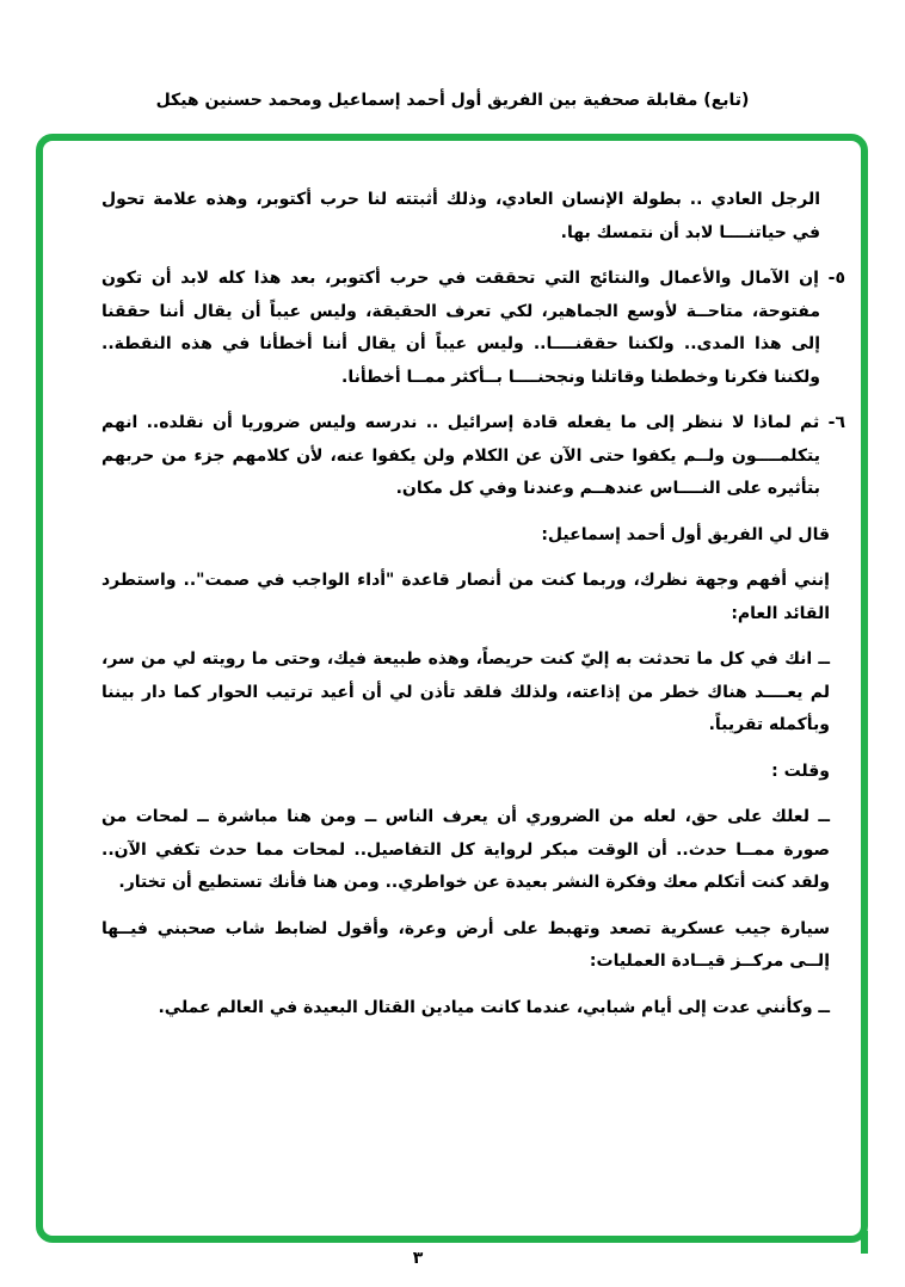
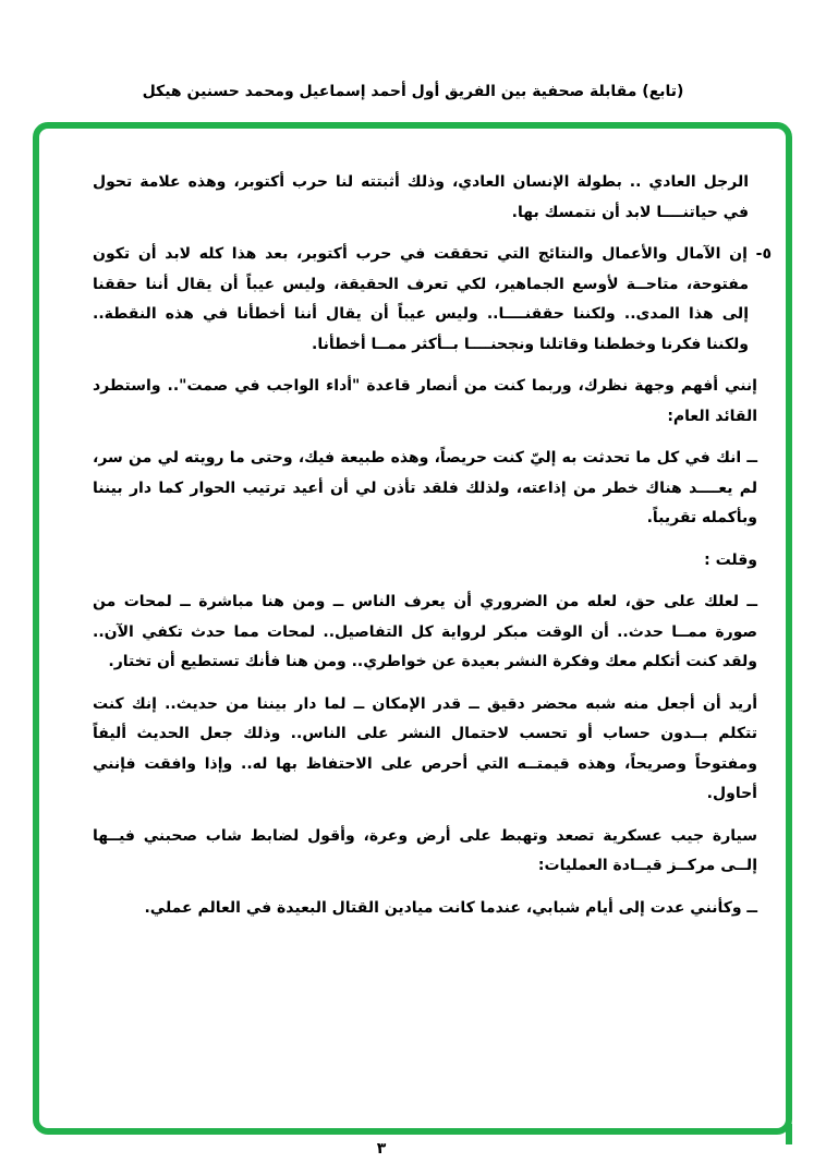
  (تابع) مقابلة صحفية بين الفريق أول أحمد إسماعيل ومحمد حسنين هيكل
  الرجل العادي .. بطولة الإنسان العادي، وذلك أثبتته لنا حرب أكتوبر، وهذه علامة تحول في حياتنــــا لابد أن نتمسك بها.
  ٥- إن الآمال والأعمال والنتائج التي تحققت في حرب أكتوبر، بعد هذا كله لابد أن تكون مفتوحة، متاحــة لأوسع الجماهير، لكي تعرف الحقيقة، وليس عيباً أن يقال أننا حققنا إلى هذا المدى.. ولكننا حققنــــا.. وليس عيباً أن يقال أننا أخطأنا في هذه النقطة.. ولكننا فكرنا وخططنا وقاتلنا ونجحنــــا بــأكثر ممــا أخطأنا.
- ٦- ثم لماذا لا ننظر إلى ما يفعله قادة إسرائيل .. ندرسه وليس ضروريا أن نقلده.. انهم يتكلمــــون ولــم يكفوا حتى الآن عن الكلام ولن يكفوا عنه، لأن كلامهم جزء من حربهم بتأثيره على النــــاس عندهــم وعندنا وفي كل مكان.
- قال لي الفريق أول أحمد إسماعيل:
  إنني أفهم وجهة نظرك، وربما كنت من أنصار قاعدة "أداء الواجب في صمت".. واستطرد القائد العام:
  ــ انك في كل ما تحدثت به إليّ كنت حريصاً، وهذه طبيعة فيك، وحتى ما رويته لي من سر، لم يعــــد هناك خطر من إذاعته، ولذلك فلقد تأذن لي أن أعيد ترتيب الحوار كما دار بيننا وبأكمله تقريباً.
  وقلت :
  ــ لعلك على حق، لعله من الضروري أن يعرف الناس ــ ومن هنا مباشرة ــ لمحات من صورة ممــا حدث.. أن الوقت مبكر لرواية كل التفاصيل.. لمحات مما حدث تكفي الآن.. ولقد كنت أتكلم معك وفكرة النشر بعيدة عن خواطري.. ومن هنا فأنك تستطيع أن تختار.
+ أريد أن أجعل منه شبه محضر دقيق ــ قدر الإمكان ــ لما دار بيننا من حديث.. إنك كنت تتكلم بــدون حساب أو تحسب لاحتمال النشر على الناس.. وذلك جعل الحديث أليفاً ومفتوحاً وصريحاً، وهذه قيمتــه التي أحرص على الاحتفاظ بها له.. وإذا وافقت فإنني أحاول.
  سيارة جيب عسكرية تصعد وتهبط على أرض وعرة، وأقول لضابط شاب صحبني فيــها إلــى مركــز قيــادة العمليات:
  ــ وكأنني عدت إلى أيام شبابي، عندما كانت ميادين القتال البعيدة في العالم عملي.
  ٣
